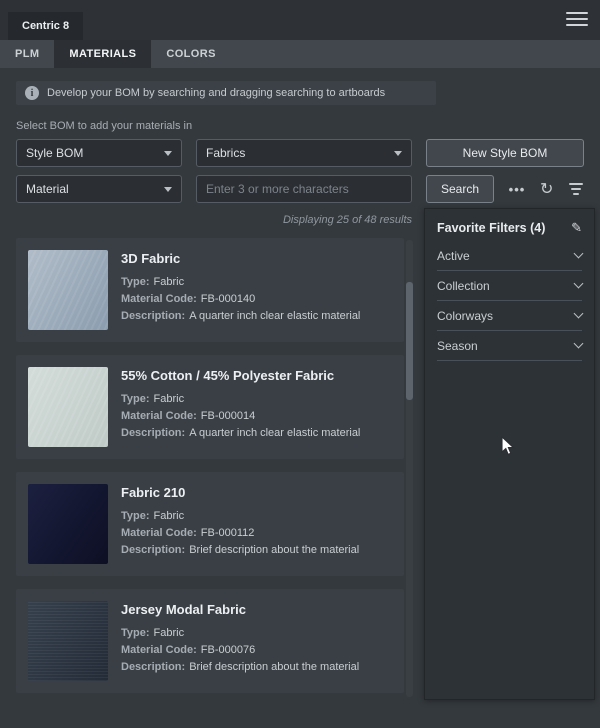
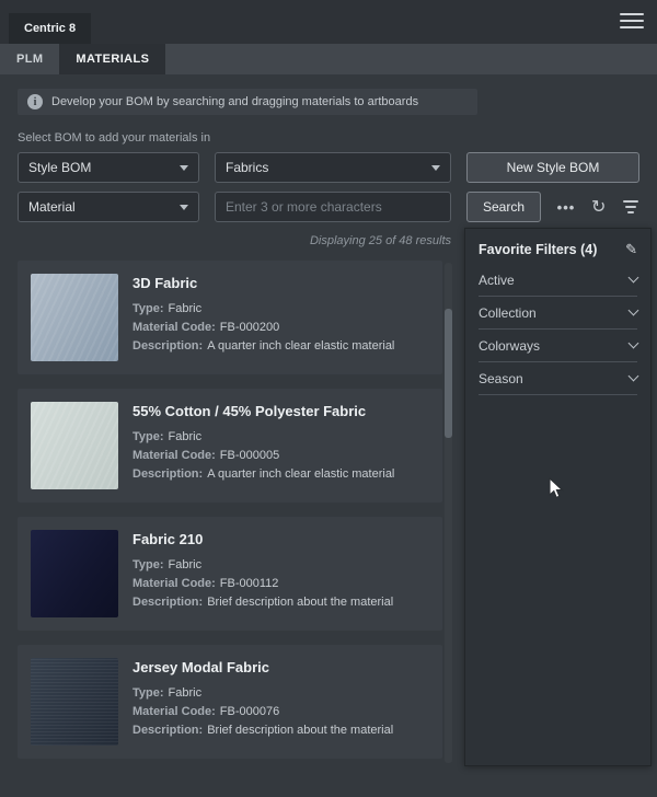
  Centric 8
  PLM
  MATERIALS
- COLORS
  i
- Develop your BOM by searching and dragging searching to artboards
+ Develop your BOM by searching and dragging materials to artboards
  Select BOM to add your materials in
  Style BOM
  Fabrics
  New Style BOM
  Material
  Enter 3 or more characters
  Search
  •••
  ↻
  Displaying 25 of 48 results
  3D Fabric
  Type: Fabric
- Material Code: FB-000140
+ Material Code: FB-000200
  Description: A quarter inch clear elastic material
  55% Cotton / 45% Polyester Fabric
  Type: Fabric
- Material Code: FB-000014
+ Material Code: FB-000005
  Description: A quarter inch clear elastic material
  Fabric 210
  Type: Fabric
  Material Code: FB-000112
  Description: Brief description about the material
  Jersey Modal Fabric
  Type: Fabric
  Material Code: FB-000076
  Description: Brief description about the material
  Favorite Filters (4)
  ✎
  Active
  Collection
  Colorways
  Season
